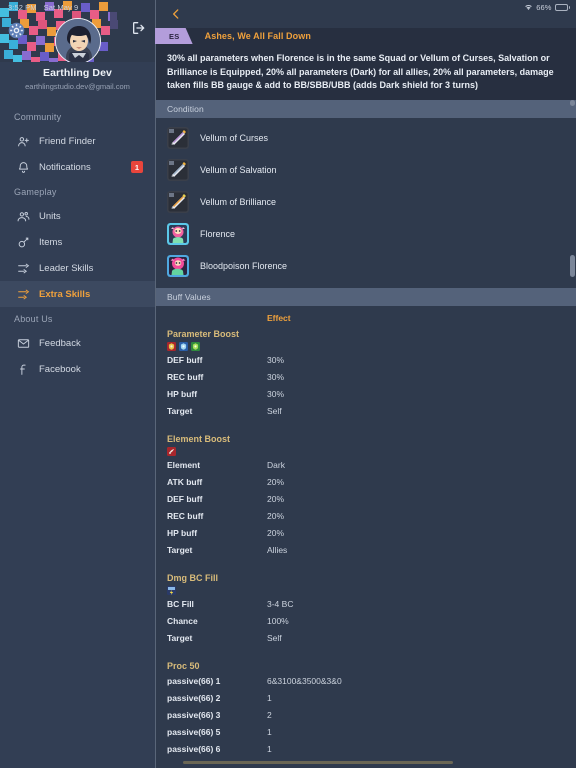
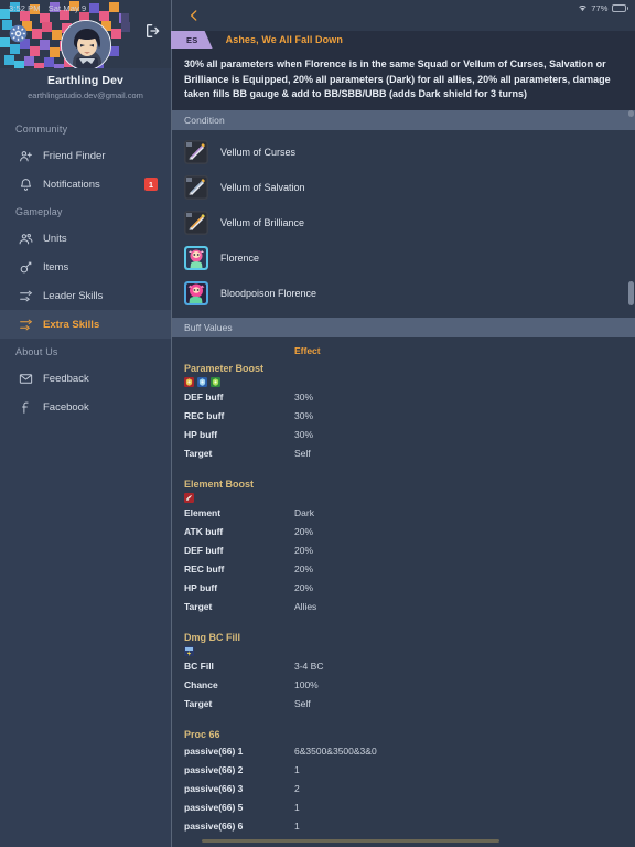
  Earthling Dev
  earthlingstudio.dev@gmail.com
  Community
  Friend Finder
  Notifications
  1
  Gameplay
  Units
  Items
  Leader Skills
  Extra Skills
  About Us
  Feedback
  Facebook
  ES
  Ashes, We All Fall Down
  30% all parameters when Florence is in the same Squad or Vellum of Curses, Salvation or Brilliance is Equipped, 20% all parameters (Dark) for all allies, 20% all parameters, damage taken fills BB gauge & add to BB/SBB/UBB (adds Dark shield for 3 turns)
  Condition
  Vellum of Curses
  Vellum of Salvation
  Vellum of Brilliance
  Florence
  Bloodpoison Florence
  Buff Values
  Effect
  Parameter Boost
  DEF buff
  30%
  REC buff
  30%
  HP buff
  30%
  Target
  Self
  Element Boost
  Element
  Dark
  ATK buff
  20%
  DEF buff
  20%
  REC buff
  20%
  HP buff
  20%
  Target
  Allies
  Dmg BC Fill
  BC Fill
  3-4 BC
  Chance
  100%
  Target
  Self
- Proc 50
+ Proc 66
  passive(66) 1
- 6&3100&3500&3&0
+ 6&3500&3500&3&0
  passive(66) 2
  1
  passive(66) 3
  2
  passive(66) 5
  1
  passive(66) 6
  1
  3:52 PM
  Sat May 9
- 66%
+ 77%
